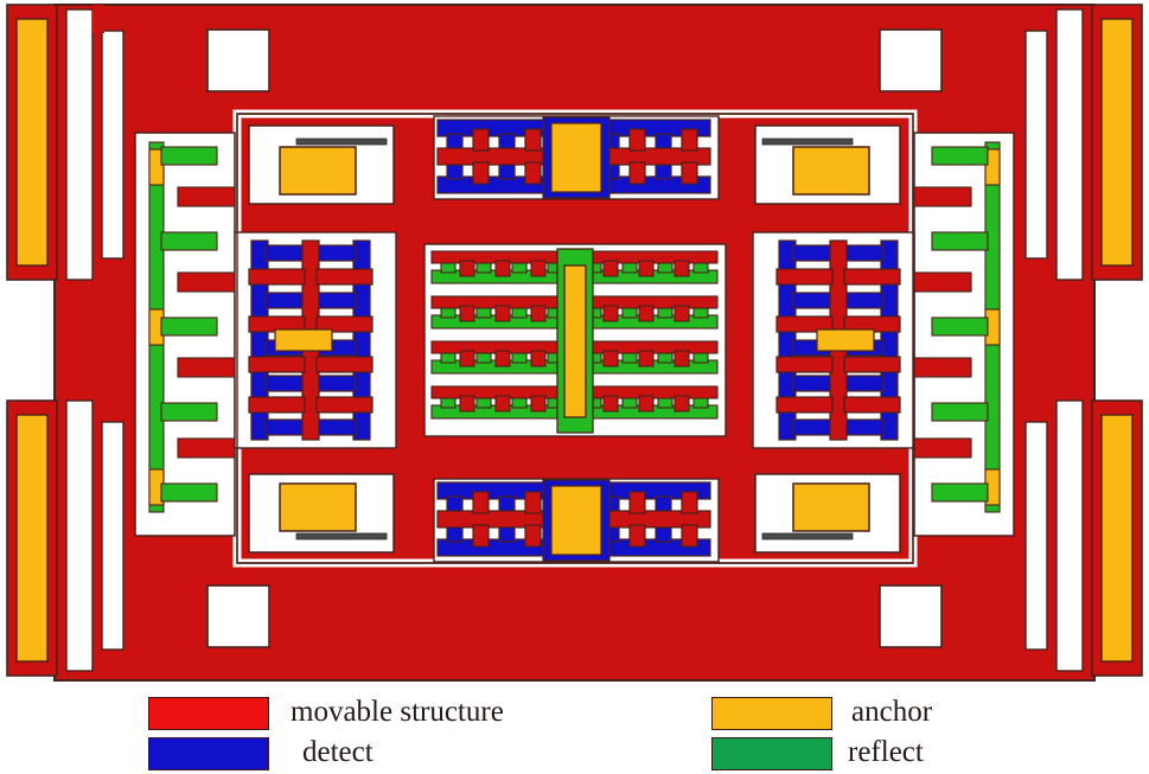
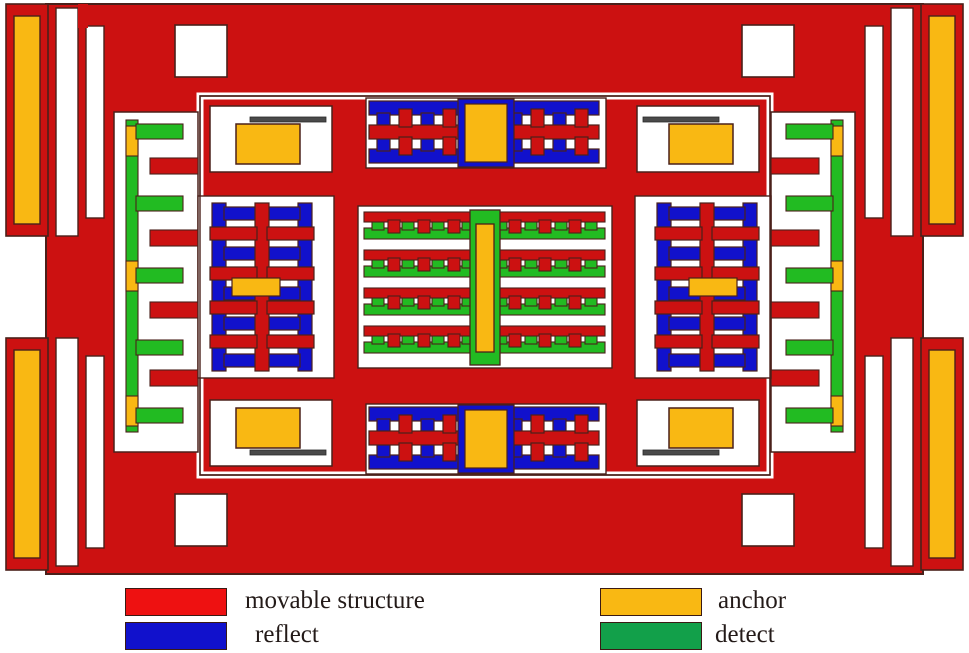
  movable structure
- detect
+ reflect
  anchor
- reflect
+ detect
